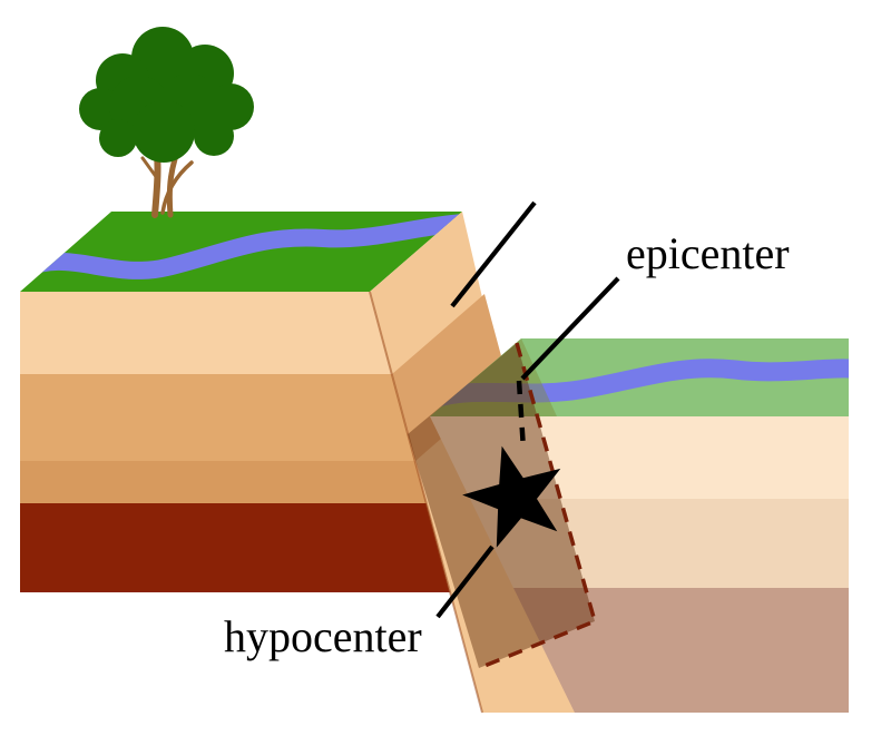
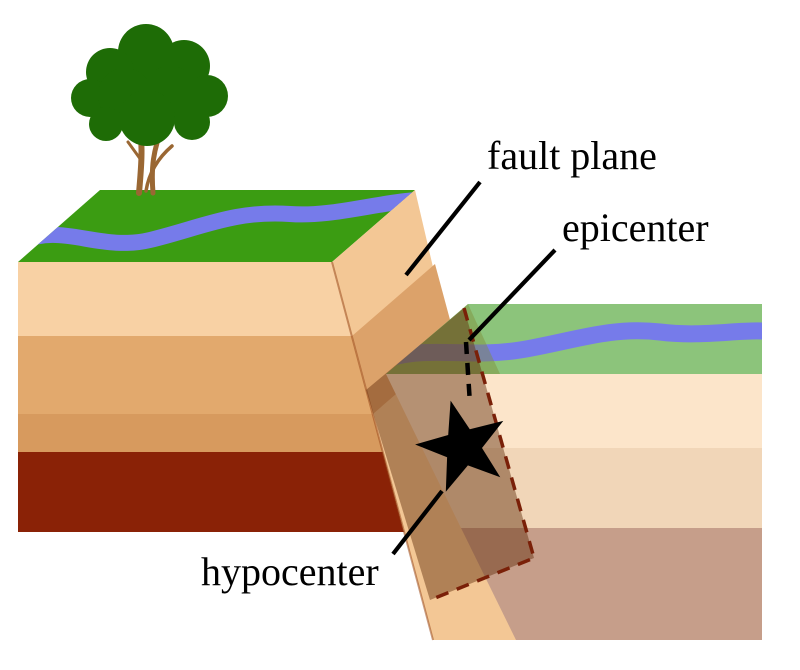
+ fault plane
  epicenter
  hypocenter
